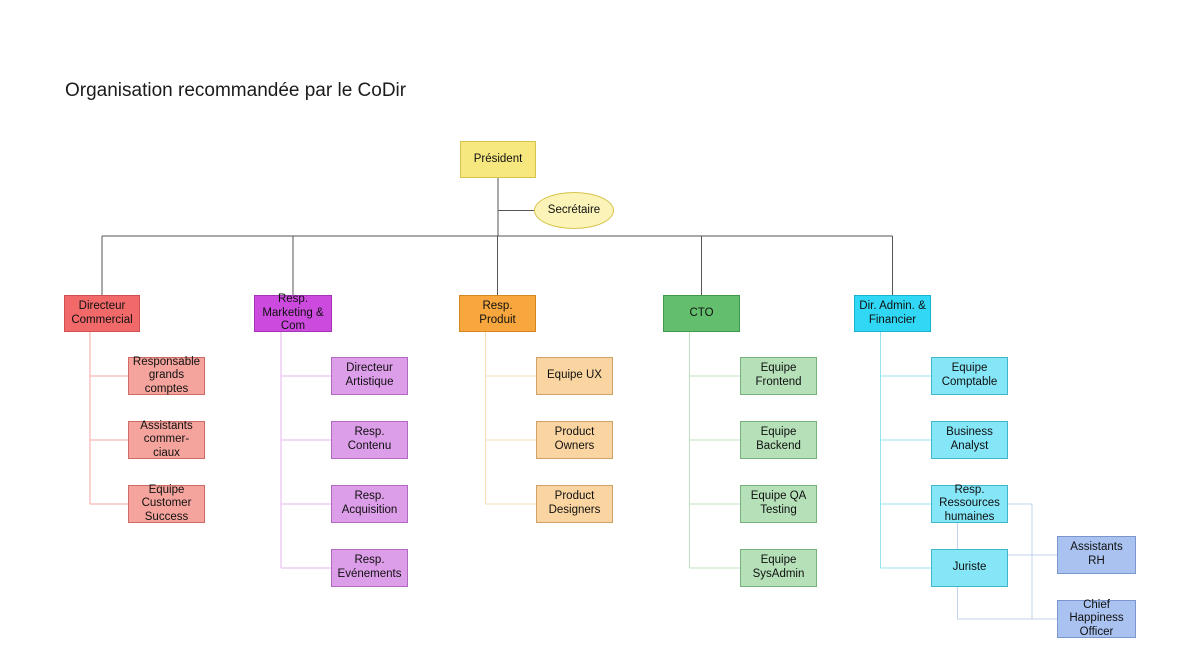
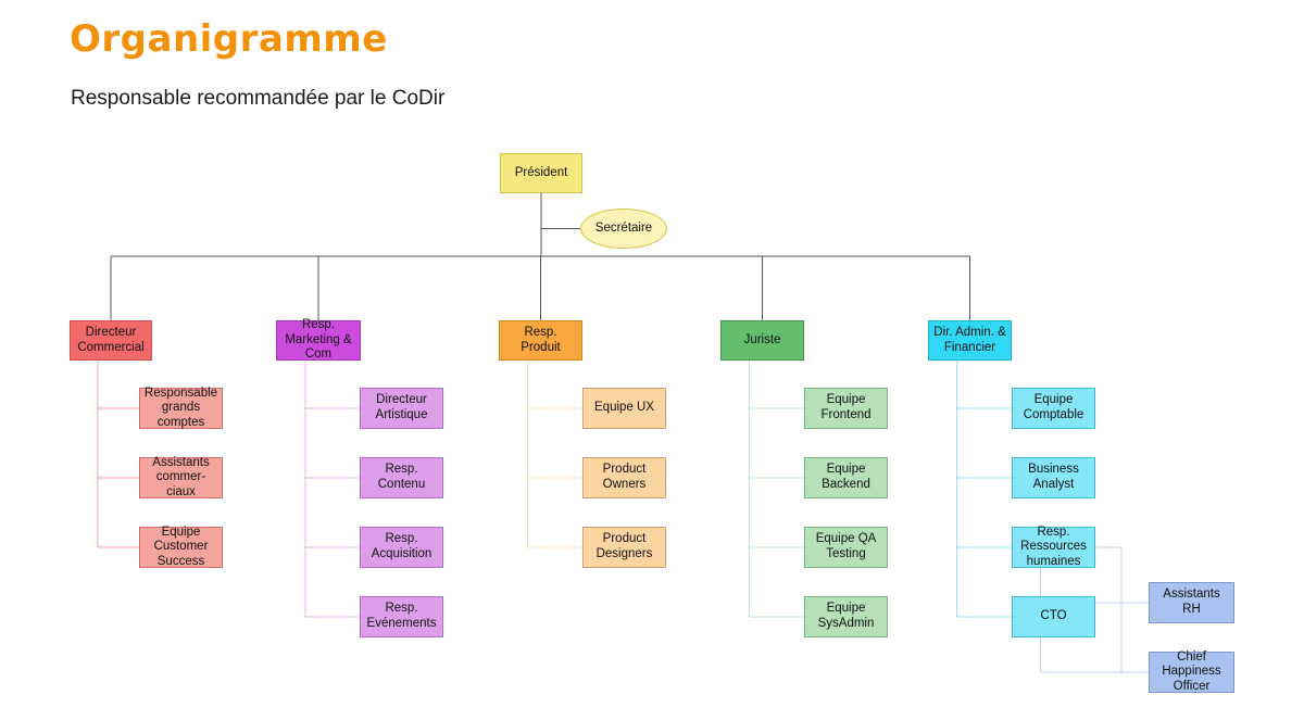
+ Organigramme
- Organisation recommandée par le CoDir
+ Responsable recommandée par le CoDir
  Président
  Secrétaire
  Directeur
  Commercial
  Responsable
  grands
  comptes
  Assistants
  commer-
  ciaux
  Equipe
  Customer
  Success
  Resp.
  Marketing &
  Com
  Directeur
  Artistique
  Resp.
  Contenu
  Resp.
  Acquisition
  Resp.
  Evénements
  Resp.
  Produit
  Equipe UX
  Product
  Owners
  Product
  Designers
- CTO
+ Juriste
  Equipe
  Frontend
  Equipe
  Backend
  Equipe QA
  Testing
  Equipe
  SysAdmin
  Dir. Admin. &
  Financier
  Equipe
  Comptable
  Business
  Analyst
  Resp.
  Ressources
  humaines
- Juriste
+ CTO
  Assistants
  RH
  Chief
  Happiness
  Officer
